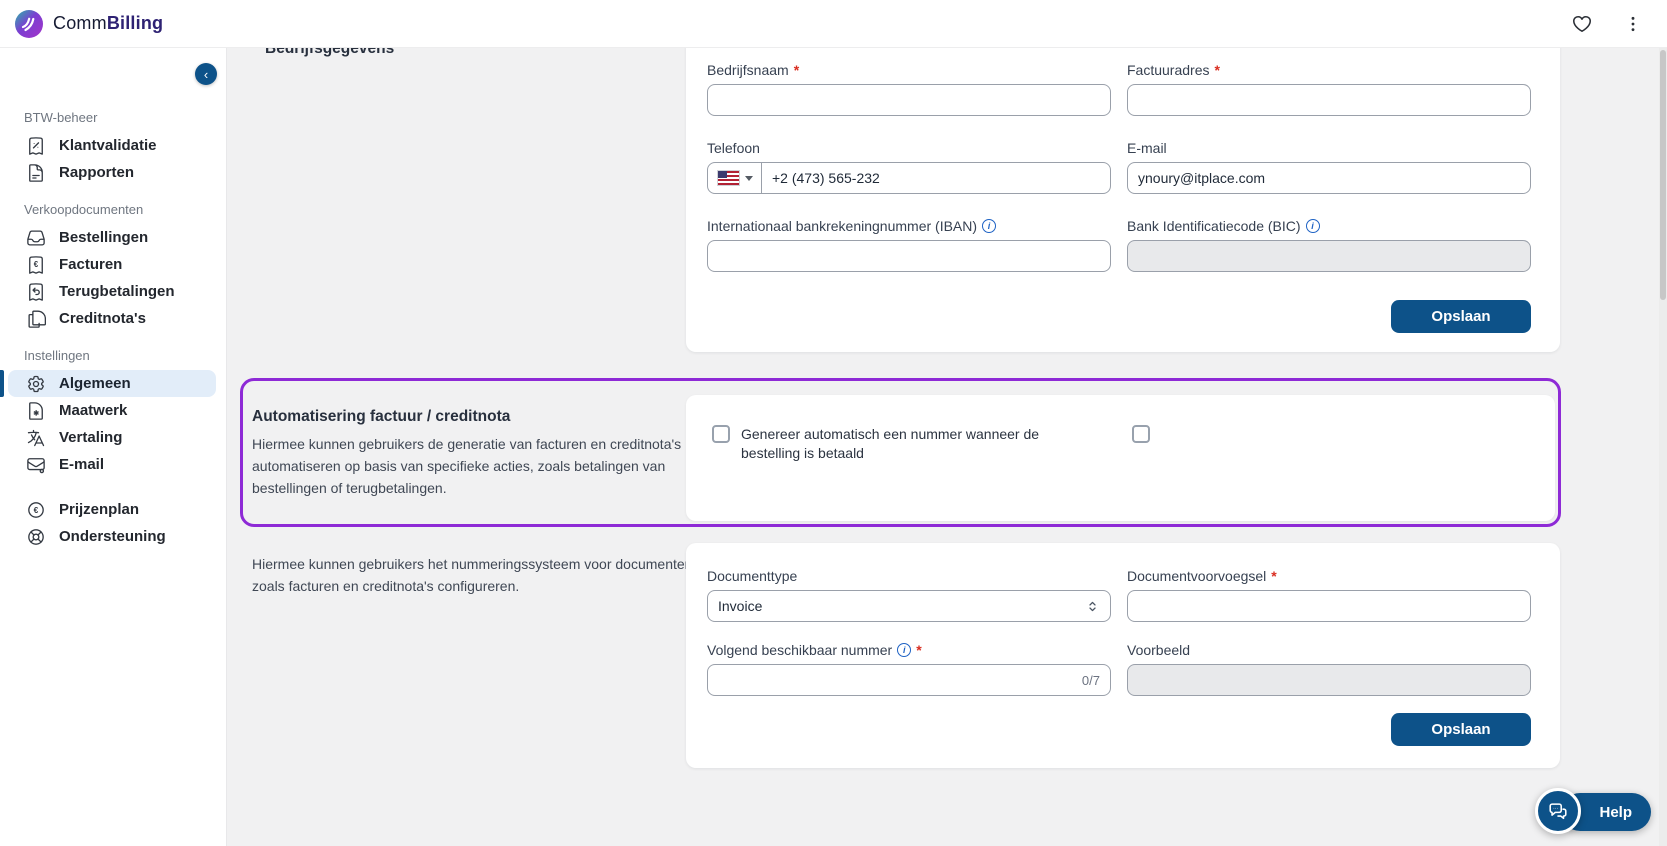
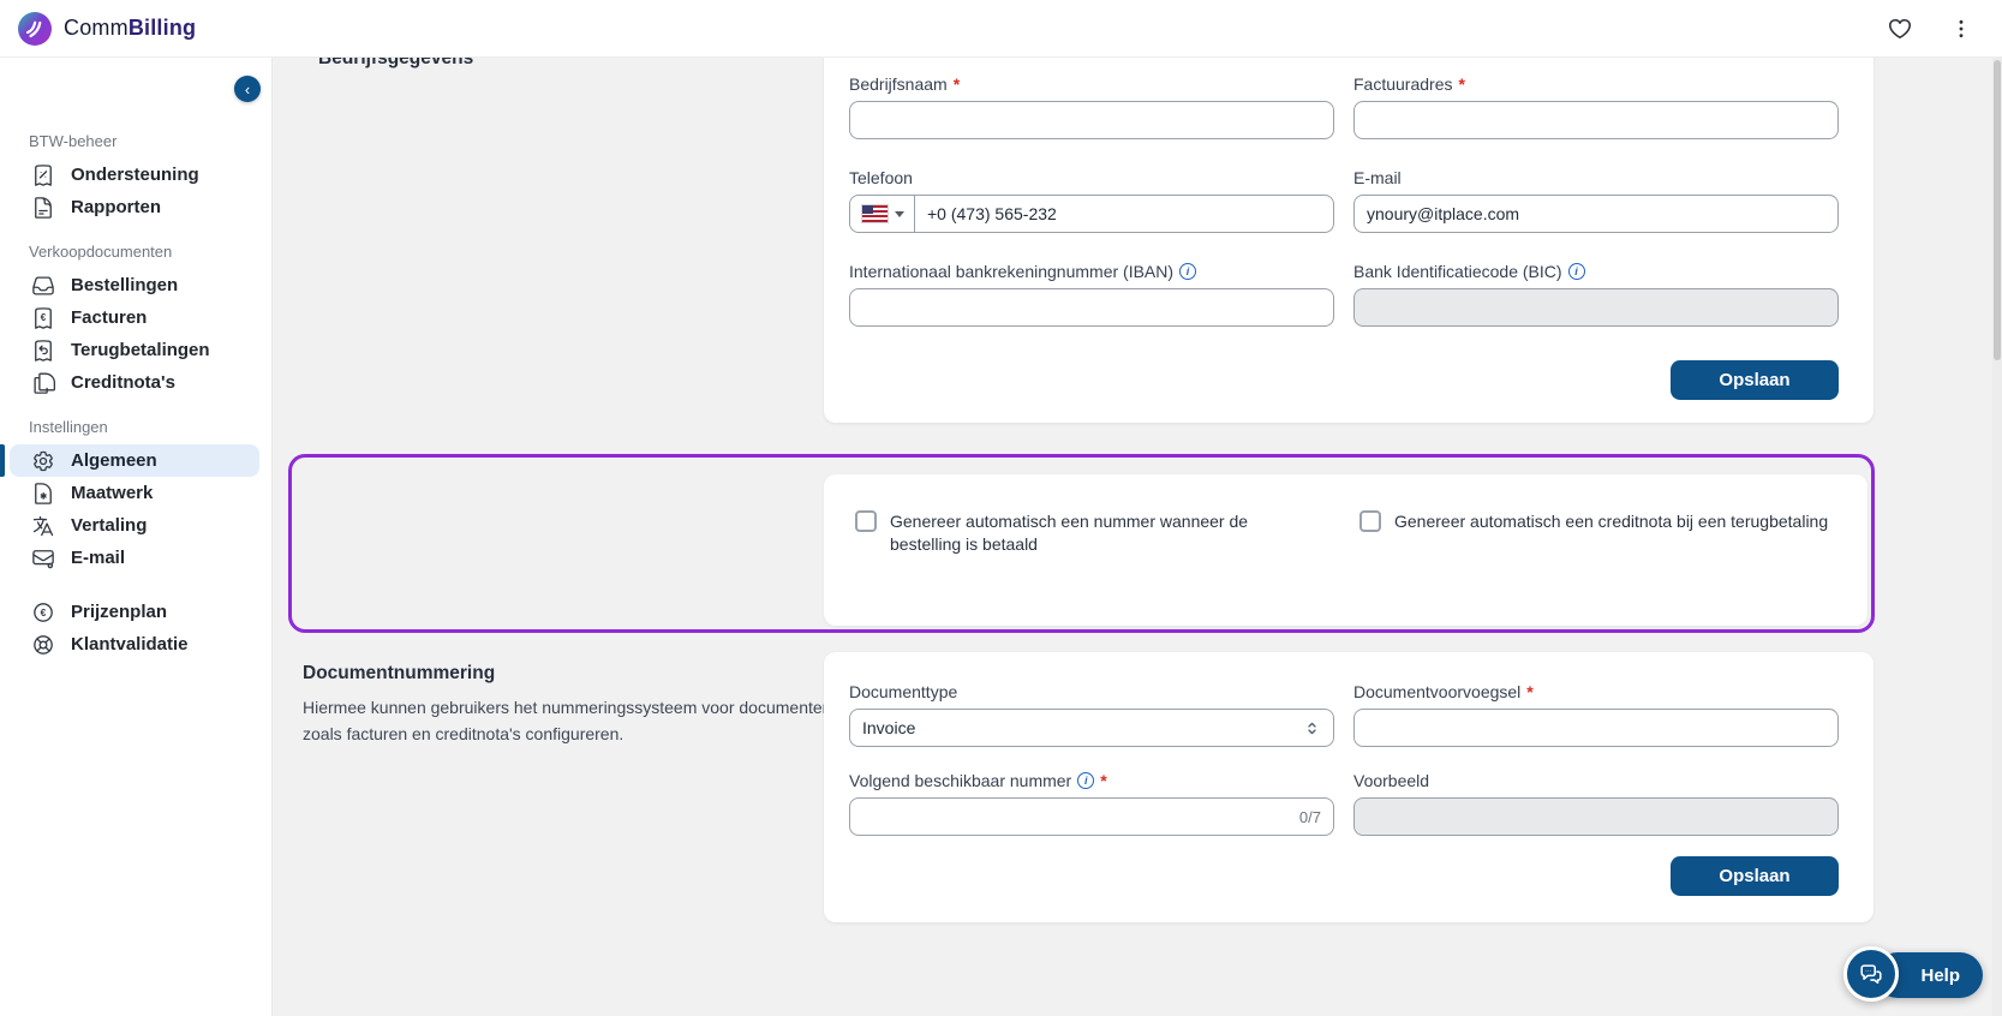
  CommBilling
  ‹
  BTW-beheer
- Klantvalidatie
+ Ondersteuning
  Rapporten
  Verkoopdocumenten
  Bestellingen
  €
  Facturen
  Terugbetalingen
  Creditnota's
  Instellingen
  Algemeen
  ✱
  Maatwerk
  Vertaling
  E-mail
  €
  Prijzenplan
- Ondersteuning
+ Klantvalidatie
  Bedrijfsgegevens
  Bedrijfsnaam
  *
  Factuuradres
  *
  Telefoon
- +2 (473) 565-232
+ +0 (473) 565-232
  E-mail
  ynoury@itplace.com
  Internationaal bankrekeningnummer (IBAN)
  Bank Identificatiecode (BIC)
  Opslaan
- Automatisering factuur / creditnota
- Hiermee kunnen gebruikers de generatie van facturen en creditnota's automatiseren op basis van specifieke acties, zoals betalingen van bestellingen of terugbetalingen.
  Genereer automatisch een nummer wanneer de bestelling is betaald
+ Genereer automatisch een creditnota bij een terugbetaling
+ Documentnummering
  Hiermee kunnen gebruikers het nummeringssysteem voor documente zoals facturen en creditnota's configureren.
  Documenttype
  Invoice
  Documentvoorvoegsel
  *
  Volgend beschikbaar nummer
  *
  0/7
  Voorbeeld
  Opslaan
  Help
